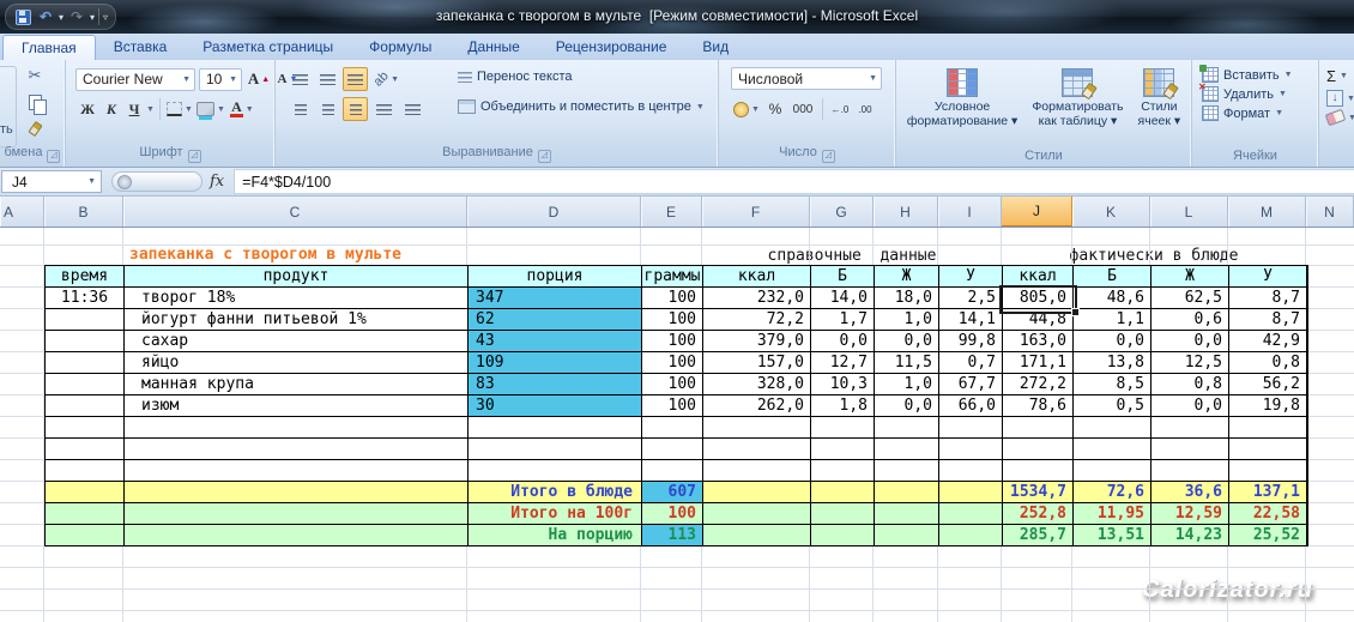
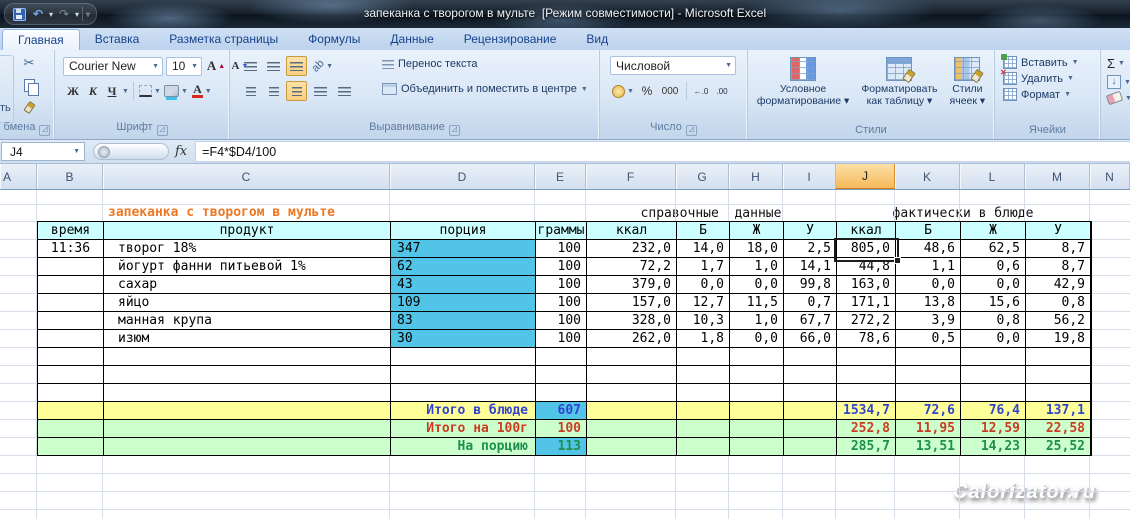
  ↶
  ▾
  ↷
  ▾
  ▿
  запеканка с творогом в мульте [Режим совместимости] - Microsoft Excel
  Главная
  Вставка
  Разметка страницы
  Формулы
  Данные
  Рецензирование
  Вид
  ть
  ✂
  бмена
  Courier New
  10
  A
  A
  Ж
  К
  Ч
  А
  Шрифт
  Перенос текста
  Объединить и поместить в центре
  Выравнивание
  Числовой
  %
  000
  ←.0
  .00
  Число
  Условное
  форматирование ▾
  Форматировать
  как таблицу ▾
  Стили
  ячеек ▾
  Стили
  Вставить
  Удалить
  Формат
  Ячейки
  Σ
  ↓
  J4
  fx
  =F4*$D4/100
  A
  B
  C
  D
  E
  F
  G
  H
  I
  J
  K
  L
  M
  N
  запеканка с творогом в мульте
  спраочные данные
  фактичеси в блюде
  Calorizator.r
  время
  продукт
  порция
  граммы
  ккал
  Б
  Ж
  У
  ккал
  Б
  Ж
  У
  11:36
  творог 18%
  347
  100
  232,0
  14,0
  18,0
  2,5
  805,0
  48,6
  62,5
  8,7
  йогурт фанни питьевой 1%
  62
  100
  72,2
  1,7
  1,0
  14,1
  44,8
  1,1
  0,6
  8,7
  сахар
  43
  100
  379,0
  0,0
  0,0
  99,8
  163,0
  0,0
  0,0
  42,9
  яйцо
  109
  100
  157,0
  12,7
  11,5
  0,7
  171,1
  13,8
- 12,5
+ 15,6
  0,8
  манная крупа
  83
  100
  328,0
  10,3
  1,0
  67,7
  272,2
- 8,5
+ 3,9
  0,8
  56,2
  изюм
  30
  100
  262,0
  1,8
  0,0
  66,0
  78,6
  0,5
  0,0
  19,8
  Итого в блюде
  607
  1534,7
  72,6
- 36,6
+ 76,4
  137,1
  Итого на 100г
  100
  252,8
  11,95
  12,59
  22,58
  На порцию
  113
  285,7
  13,51
  14,23
  25,52
